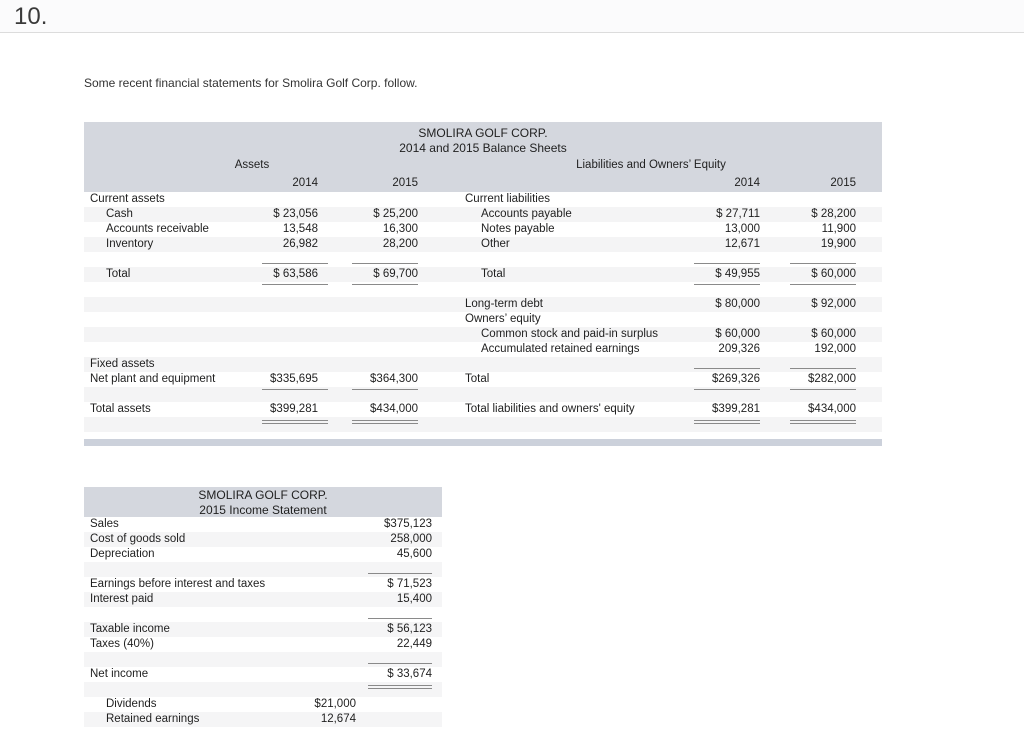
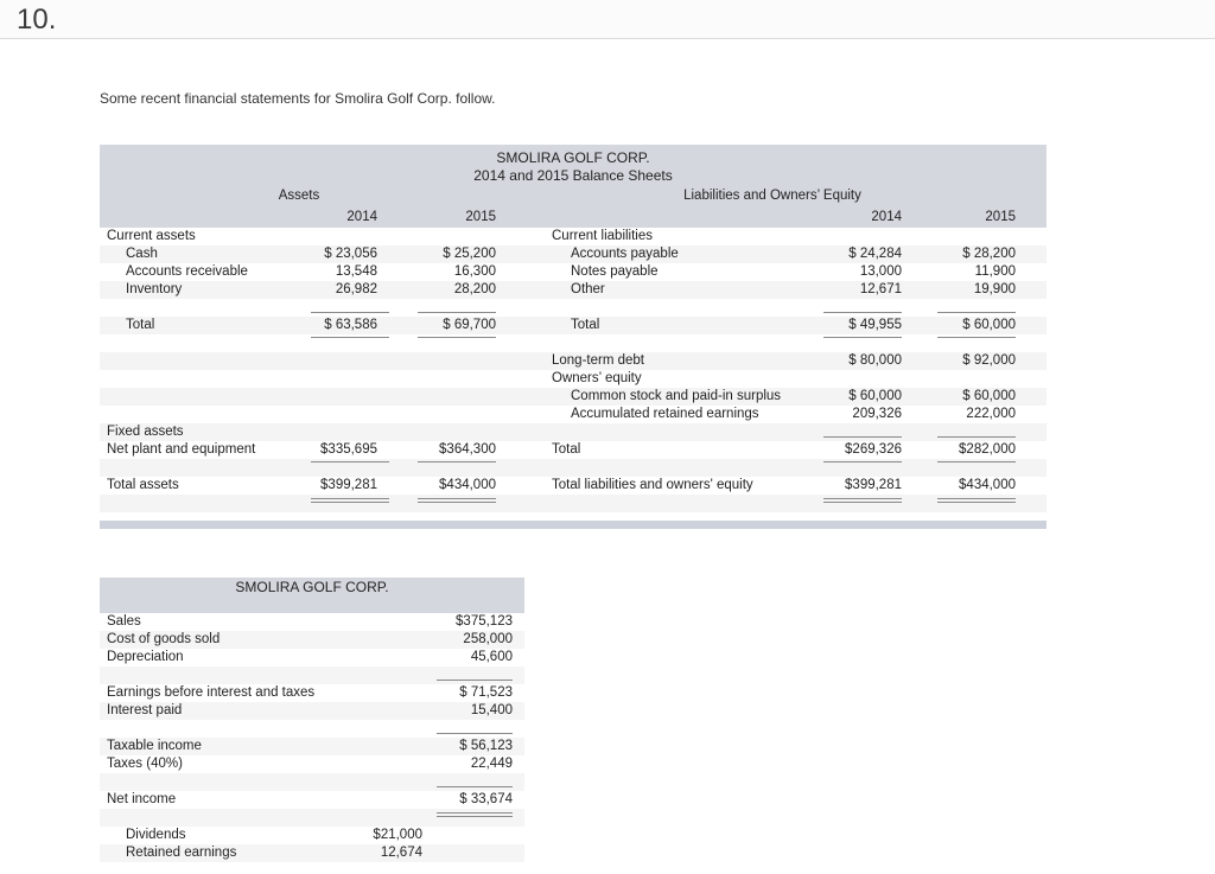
  10.
  Some recent financial statements for Smolira Golf Corp. follow.
  SMOLIRA GOLF CORP.
  2014 and 2015 Balance Sheets
  Assets
  Liabilities and Owners’ Equity
  2014
  2015
  2014
  2015
  Current assets
  Current liabilities
  Cash
  $ 23,056
  $ 25,200
  Accounts payable
- $ 27,711
+ $ 24,284
  $ 28,200
  Accounts receivable
  13,548
  16,300
  Notes payable
  13,000
  11,900
  Inventory
  26,982
  28,200
  Other
  12,671
  19,900
  Total
  $ 63,586
  $ 69,700
  Total
  $ 49,955
  $ 60,000
  Long-term debt
  $ 80,000
  $ 92,000
  Owners’ equity
  Common stock and paid-in surplus
  $ 60,000
  $ 60,000
  Accumulated retained earnings
  209,326
- 192,000
+ 222,000
  Fixed assets
  Net plant and equipment
  $335,695
  $364,300
  Total
  $269,326
  $282,000
  Total assets
  $399,281
  $434,000
  Total liabilities and owners' equity
  $399,281
  $434,000
  SMOLIRA GOLF CORP.
- 2015 Income Statement
  Sales
  $375,123
  Cost of goods sold
  258,000
  Depreciation
  45,600
  Earnings before interest and taxes
  $ 71,523
  Interest paid
  15,400
  Taxable income
  $ 56,123
  Taxes (40%)
  22,449
  Net income
  $ 33,674
  Dividends
  $21,000
  Retained earnings
  12,674
